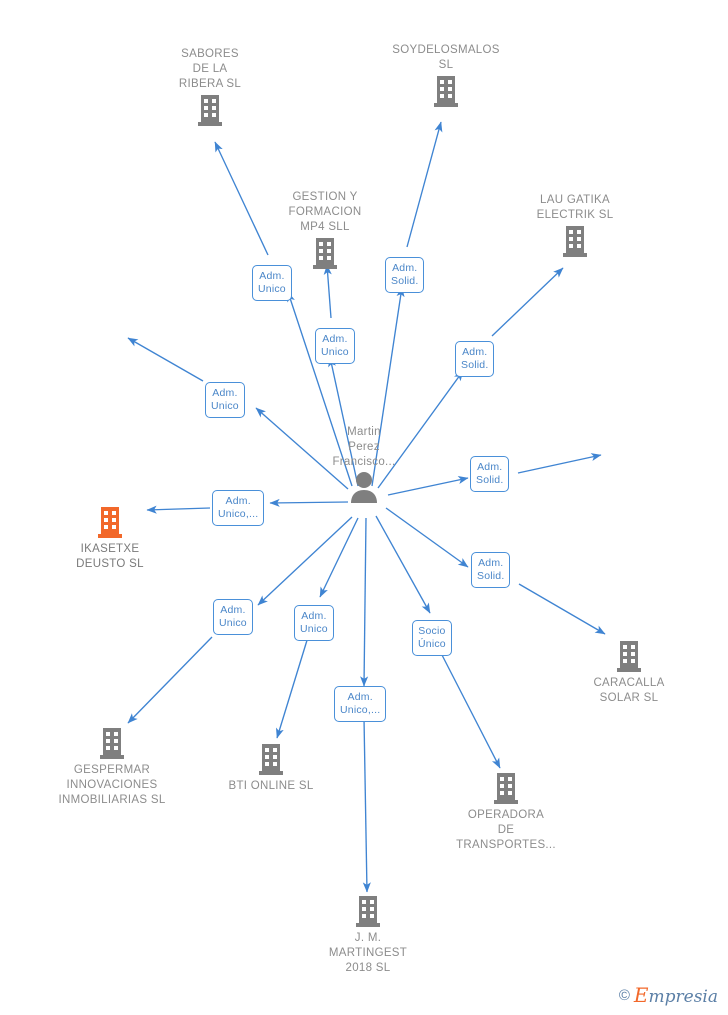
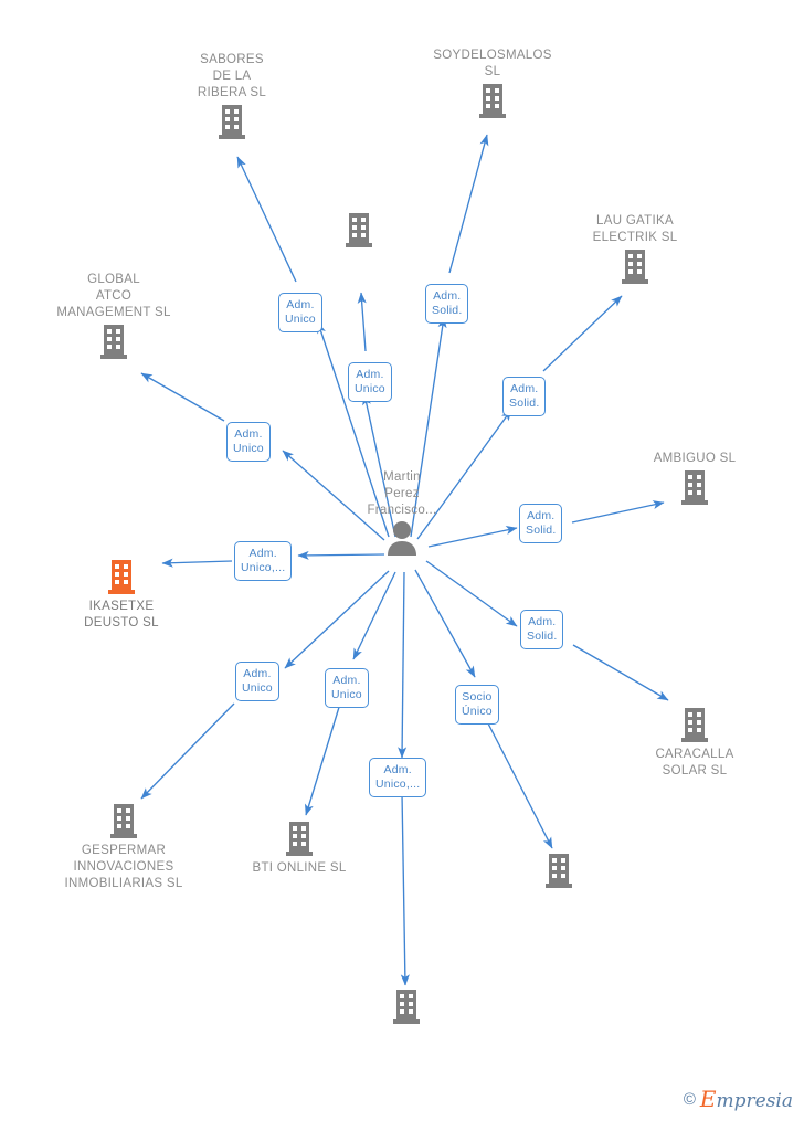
  SABORES
  DE LA
  RIBERA SL
  SOYDELOSMALOS
  SL
- GESTION Y
- FORMACION
- MP4 SLL
  LAU GATIKA
  ELECTRIK SL
+ GLOBAL
+ ATCO
+ MANAGEMENT SL
+ AMBIGUO SL
  IKASETXE
  DEUSTO SL
  CARACALLA
  SOLAR SL
  GESPERMAR
  INNOVACIONES
  INMOBILIARIAS SL
  BTI ONLINE SL
- OPERADORA
- DE
- TRANSPORTES...
- J. M.
- MARTINGEST
- 2018 SL
  Martin
  Perez
  Francisco...
  Adm.
  Unico
  Adm.
  Solid.
  Adm.
  Unico
  Adm.
  Solid.
  Adm.
  Unico
  Adm.
  Solid.
  Adm.
  Unico,...
  Adm.
  Solid.
  Adm.
  Unico
  Adm.
  Unico
  Socio
  Único
  Adm.
  Unico,...
  ©
  Empresia
